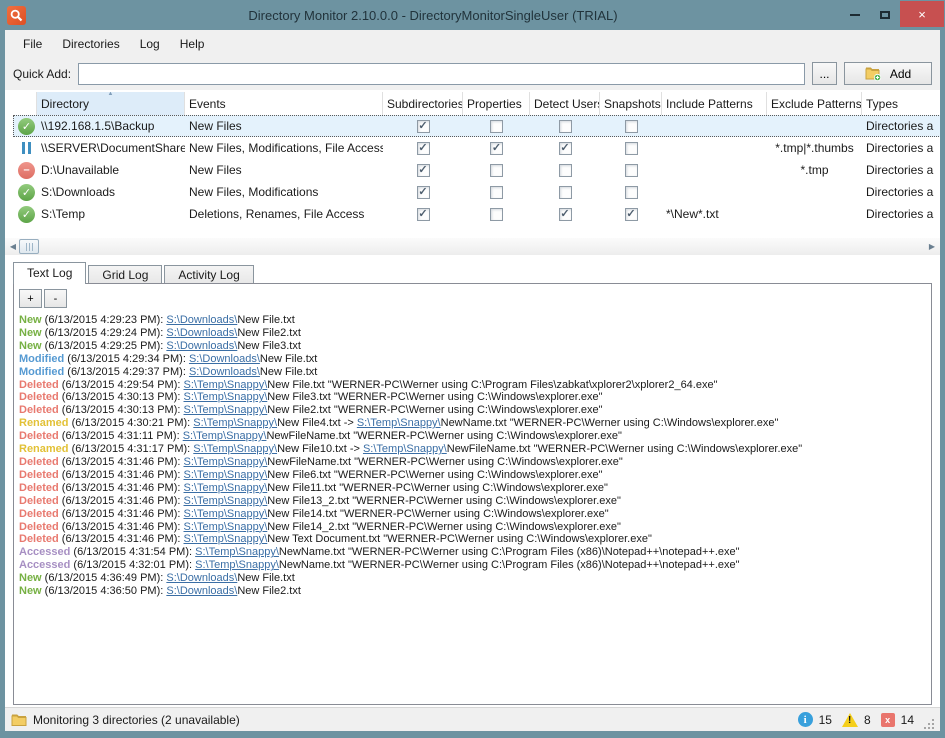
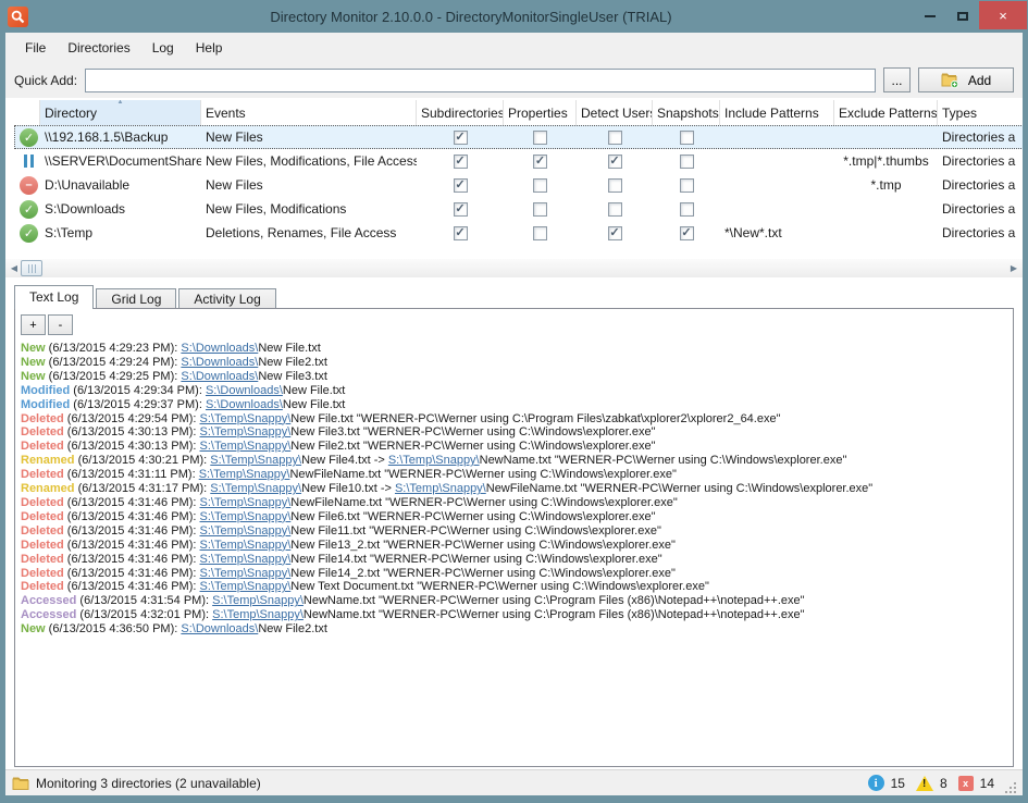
  Directory Monitor 2.10.0.0 - DirectoryMonitorSingleUser (TRIAL)
  ×
  File
  Directories
  Log
  Help
  Quick Add:
  ...
  Add
  Directory
  Events
  Subdirectories
  Properties
  Detect User
  Snapshots
  Include Patterns
  Exclude Patterns
  Types
  ✓
  \\192.168.1.5\Backup
  New Files
  ✓
  Directories a
  \\SERVER\DocumentShare
  New Files, Modifications, File Access
  ✓
  ✓
  ✓
  *.tmp|*.thumbs
  Directories a
  –
  D:\Unavailable
  New Files
  ✓
  *.tmp
  Directories a
  ✓
  S:\Downloads
  New Files, Modifications
  ✓
  Directories a
  ✓
  S:\Temp
  Deletions, Renames, File Access
  ✓
  ✓
  ✓
  *\New*.txt
  Directories a
  ◀
  ▶
  Text Log
  Grid Log
  Activity Log
  +
  -
  New (6/13/2015 4:29:23 PM): S:\Downloads\New File.txt
  New (6/13/2015 4:29:24 PM): S:\Downloads\New File2.txt
  New (6/13/2015 4:29:25 PM): S:\Downloads\New File3.txt
  Modified (6/13/2015 4:29:34 PM): S:\Downloads\New File.txt
  Modified (6/13/2015 4:29:37 PM): S:\Downloads\New File.txt
  Deleted (6/13/2015 4:29:54 PM): S:\Temp\Snappy\New File.txt "WERNER-PC\Werner using C:\Program Files\zabkat\xplorer2\xplorer2_64.exe"
  Deleted (6/13/2015 4:30:13 PM): S:\Temp\Snappy\New File3.txt "WERNER-PC\Werner using C:\Windows\explorer.exe"
  Deleted (6/13/2015 4:30:13 PM): S:\Temp\Snappy\New File2.txt "WERNER-PC\Werner using C:\Windows\explorer.exe"
  Renamed (6/13/2015 4:30:21 PM): S:\Temp\Snappy\New File4.txt -> S:\Temp\Snappy\NewName.txt "WERNER-PC\Werner using C:\Windows\explorer.exe"
  Deleted (6/13/2015 4:31:11 PM): S:\Temp\Snappy\NewFileName.txt "WERNER-PC\Werner using C:\Windows\explorer.exe"
  Renamed (6/13/2015 4:31:17 PM): S:\Temp\Snappy\New File10.txt -> S:\Temp\Snappy\NewFileName.txt "WERNER-PC\Werner using C:\Windows\explorer.exe"
  Deleted (6/13/2015 4:31:46 PM): S:\Temp\Snappy\NewFileName.txt "WERNER-PC\Werner using C:\Windows\explorer.exe"
  Deleted (6/13/2015 4:31:46 PM): S:\Temp\Snappy\New File6.txt "WERNER-PC\Werner using C:\Windows\explorer.exe"
  Deleted (6/13/2015 4:31:46 PM): S:\Temp\Snappy\New File11.txt "WERNER-PC\Werner using C:\Windows\explorer.exe"
  Deleted (6/13/2015 4:31:46 PM): S:\Temp\Snappy\New File13_2.txt "WERNER-PC\Werner using C:\Windows\explorer.exe"
  Deleted (6/13/2015 4:31:46 PM): S:\Temp\Snappy\New File14.txt "WERNER-PC\Werner using C:\Windows\explorer.exe"
  Deleted (6/13/2015 4:31:46 PM): S:\Temp\Snappy\New File14_2.txt "WERNER-PC\Werner using C:\Windows\explorer.exe"
  Deleted (6/13/2015 4:31:46 PM): S:\Temp\Snappy\New Text Document.txt "WERNER-PC\Werner using C:\Windows\explorer.exe"
  Accessed (6/13/2015 4:31:54 PM): S:\Temp\Snappy\NewName.txt "WERNER-PC\Werner using C:\Program Files (x86)\Notepad++\notepad++.exe"
  Accessed (6/13/2015 4:32:01 PM): S:\Temp\Snappy\NewName.txt "WERNER-PC\Werner using C:\Program Files (x86)\Notepad++\notepad++.exe"
- New (6/13/2015 4:36:49 PM): S:\Downloads\New File.txt
  New (6/13/2015 4:36:50 PM): S:\Downloads\New File2.txt
  Monitoring 3 directories (2 unavailable)
  i
  15
  !
  8
  x
  14
